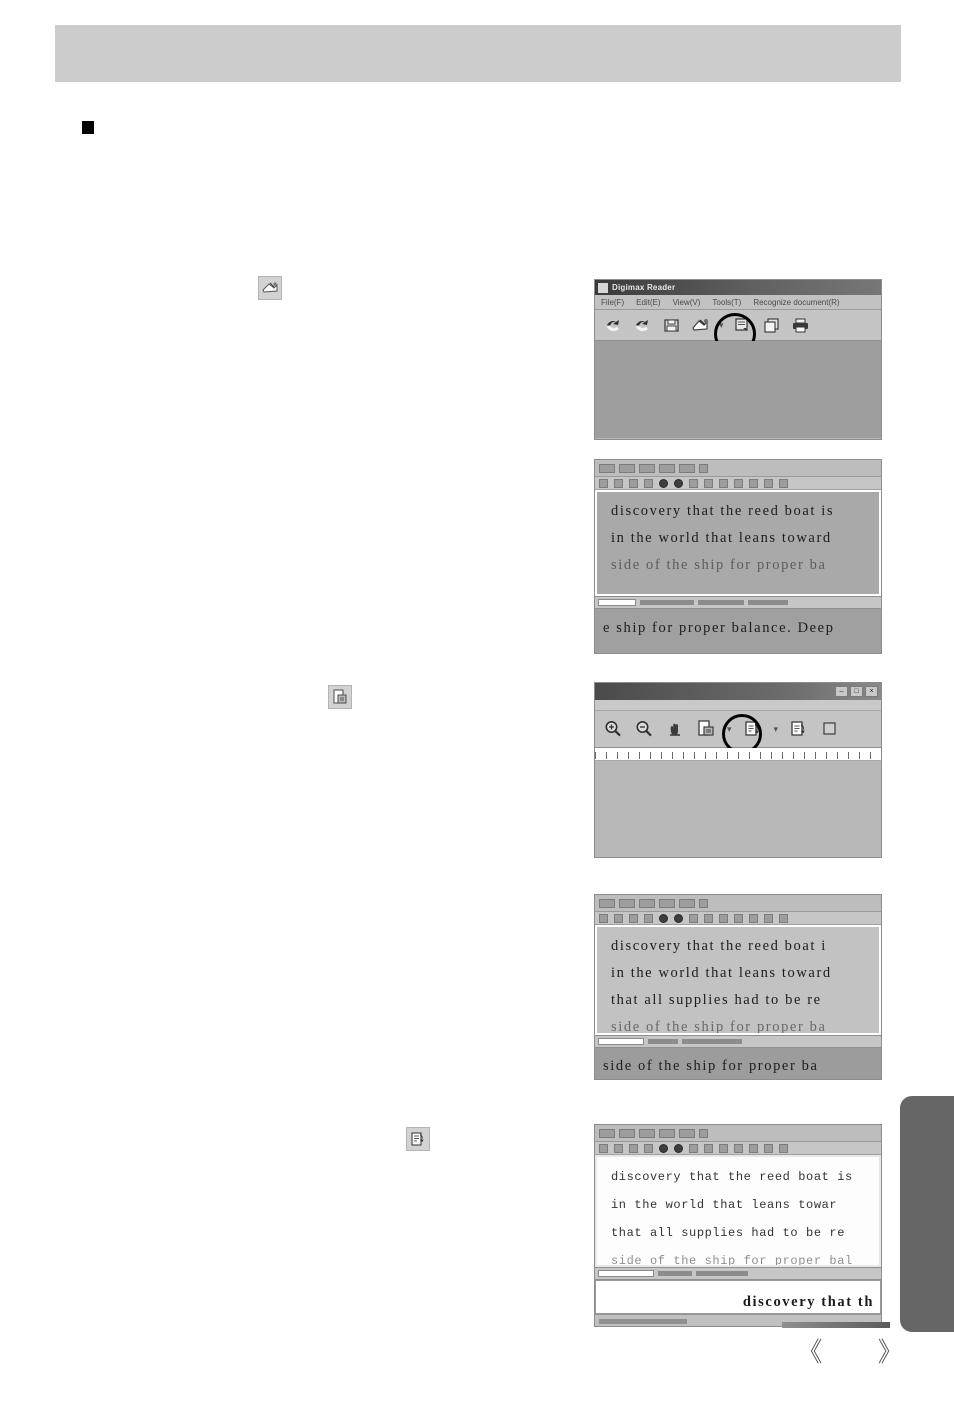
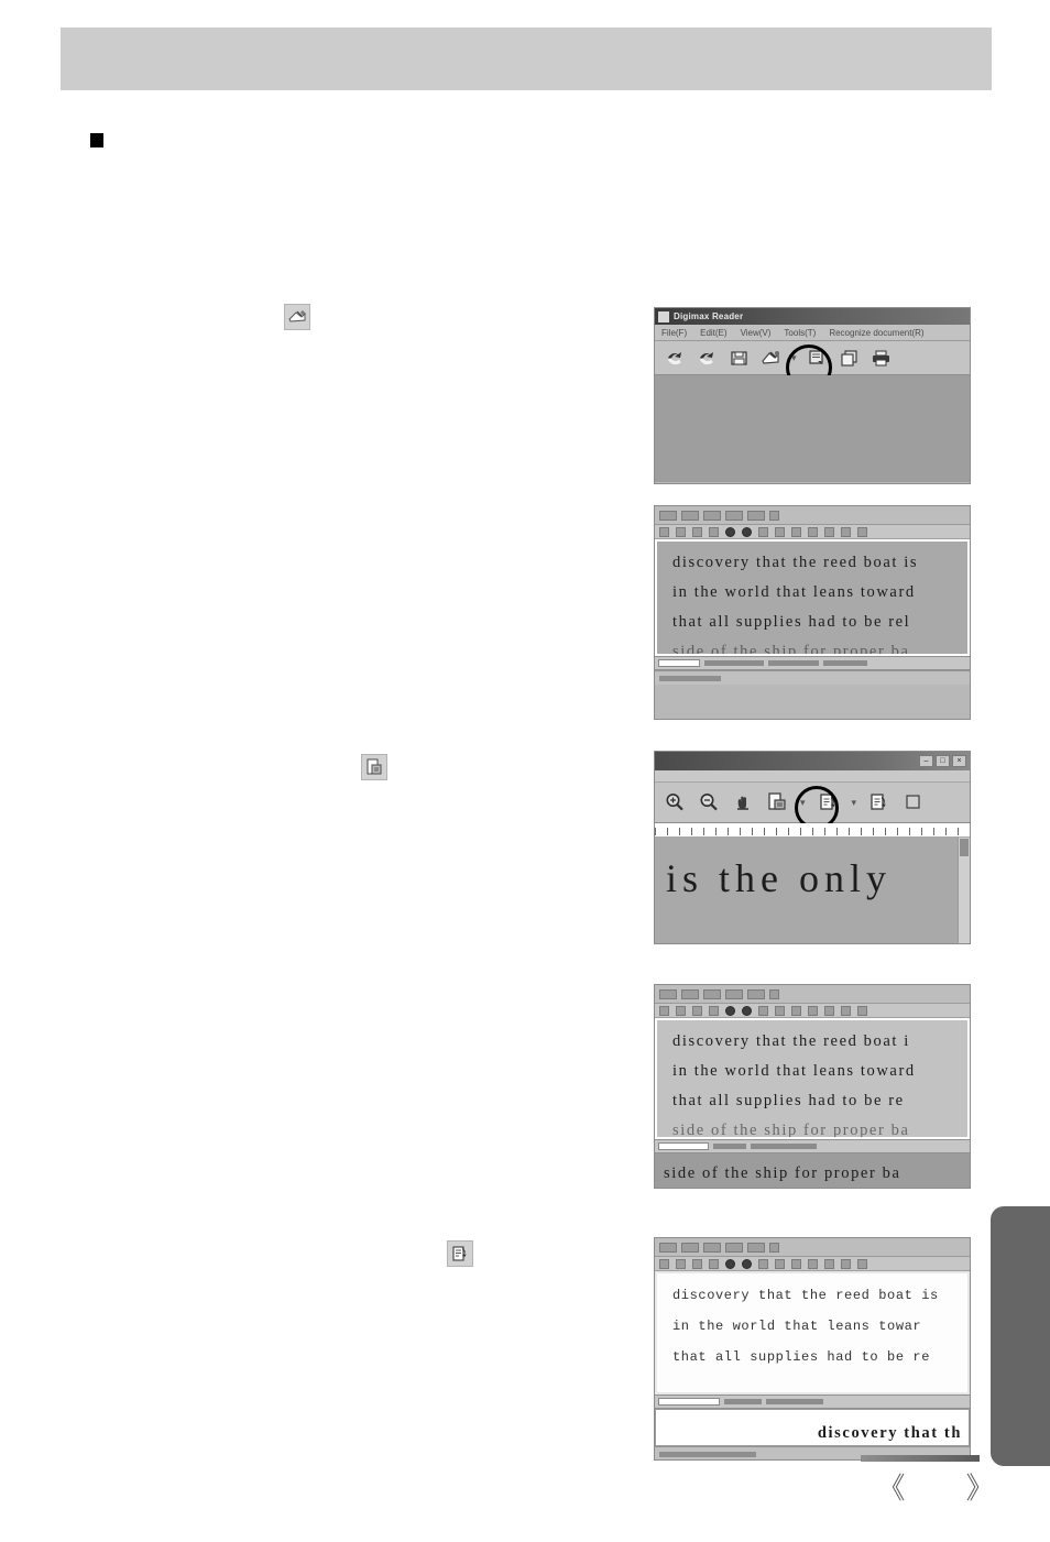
  Digimax Reader
  File(F)
  Edit(E)
  View(V)
  Tools(T)
  Recognize document(R)
  ▾
  discovery that the reed boat is
  in the world that leans toward
+ that all supplies had to be rel
  side of the ship for proper ba
- e ship for proper balance. Deep
  ▾
  ▾
+ is the only
  discovery that the reed boat i
  in the world that leans toward
  that all supplies had to be re
  side of the ship for proper ba
  side of the ship for proper ba
  discovery that the reed boat is
  in the world that leans towar
  that all supplies had to be re
- side of the ship for proper bal
  discovery that th
  《
  》
